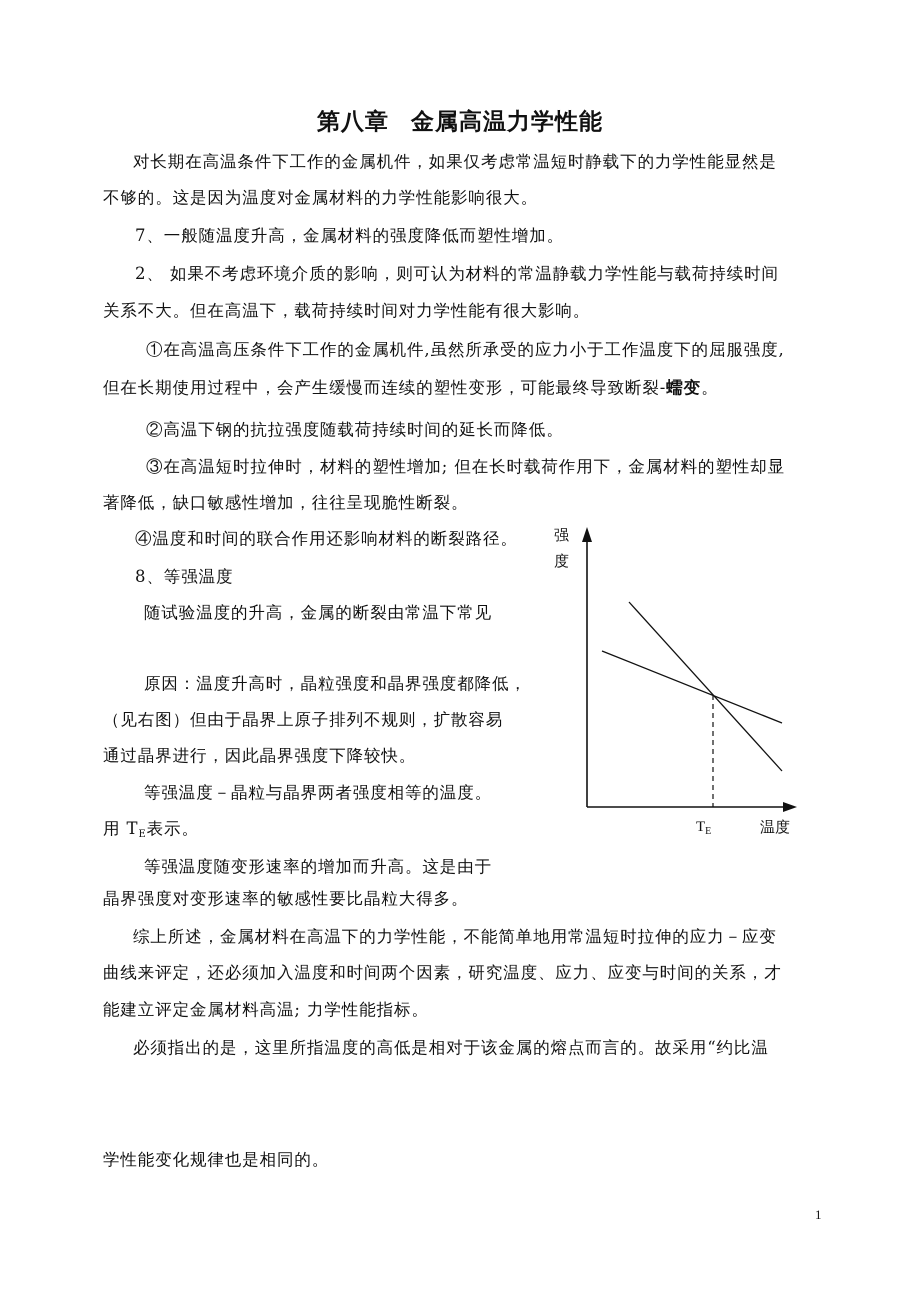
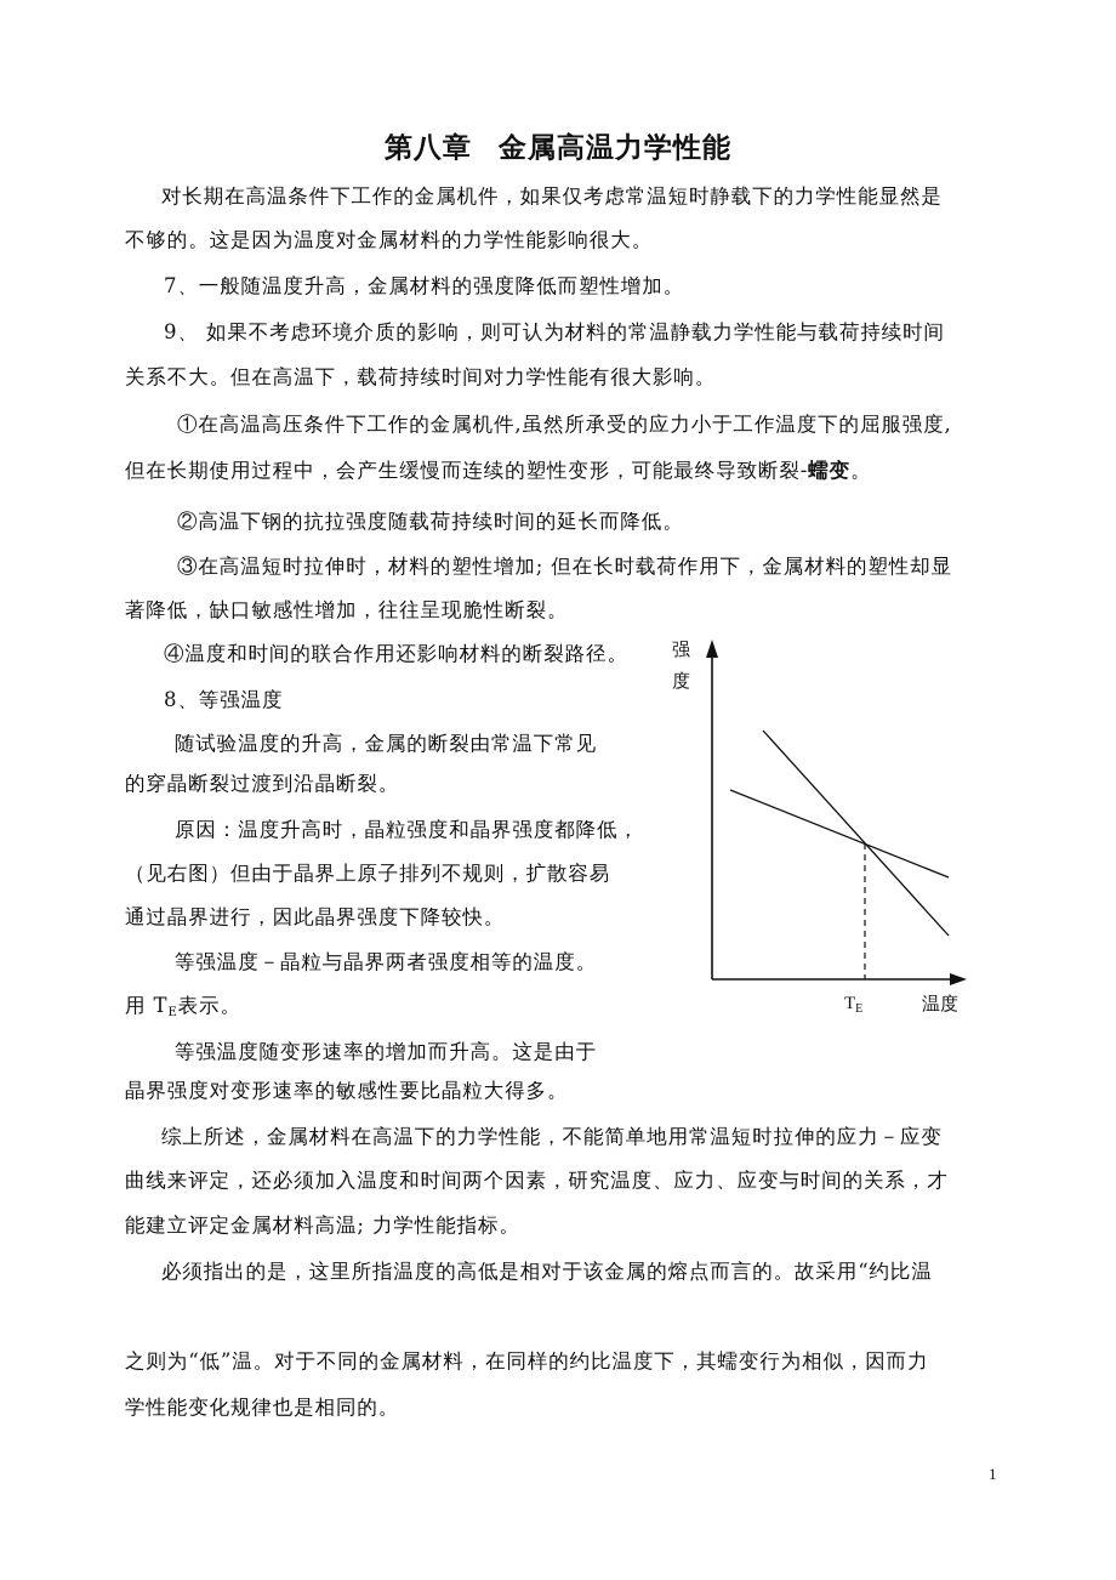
  第八章 金属高温力学性能
  对长期在高温条件下工作的金属机件，如果仅考虑常温短时静载下的力学性能显然是
  不够的。这是因为温度对金属材料的力学性能影响很大。
  7、一般随温度升高，金属材料的强度降低而塑性增加。
- 2、 如果不考虑环境介质的影响，则可认为材料的常温静载力学性能与载荷持续时间
+ 9、 如果不考虑环境介质的影响，则可认为材料的常温静载力学性能与载荷持续时间
  关系不大。但在高温下，载荷持续时间对力学性能有很大影响。
  ①在高温高压条件下工作的金属机件,虽然所承受的应力小于工作温度下的屈服强度,
  但在长期使用过程中，会产生缓慢而连续的塑性变形，可能最终导致断裂-蠕变。
  ②高温下钢的抗拉强度随载荷持续时间的延长而降低。
  ③在高温短时拉伸时，材料的塑性增加; 但在长时载荷作用下，金属材料的塑性却显
  著降低，缺口敏感性增加，往往呈现脆性断裂。
  ④温度和时间的联合作用还影响材料的断裂路径。
  8、等强温度
  随试验温度的升高，金属的断裂由常温下常见
+ 的穿晶断裂过渡到沿晶断裂。
  原因：温度升高时，晶粒强度和晶界强度都降低，
  （见右图）但由于晶界上原子排列不规则，扩散容易
  通过晶界进行，因此晶界强度下降较快。
  等强温度－晶粒与晶界两者强度相等的温度。
  用 TE表示。
  等强温度随变形速率的增加而升高。这是由于
  晶界强度对变形速率的敏感性要比晶粒大得多。
  综上所述，金属材料在高温下的力学性能，不能简单地用常温短时拉伸的应力－应变
  曲线来评定，还必须加入温度和时间两个因素，研究温度、应力、应变与时间的关系，才
  能建立评定金属材料高温; 力学性能指标。
  必须指出的是，这里所指温度的高低是相对于该金属的熔点而言的。故采用“约比温
+ 之则为“低”温。对于不同的金属材料，在同样的约比温度下，其蠕变行为相似，因而力
  学性能变化规律也是相同的。
  强
  度
  TE
  温度
  1
